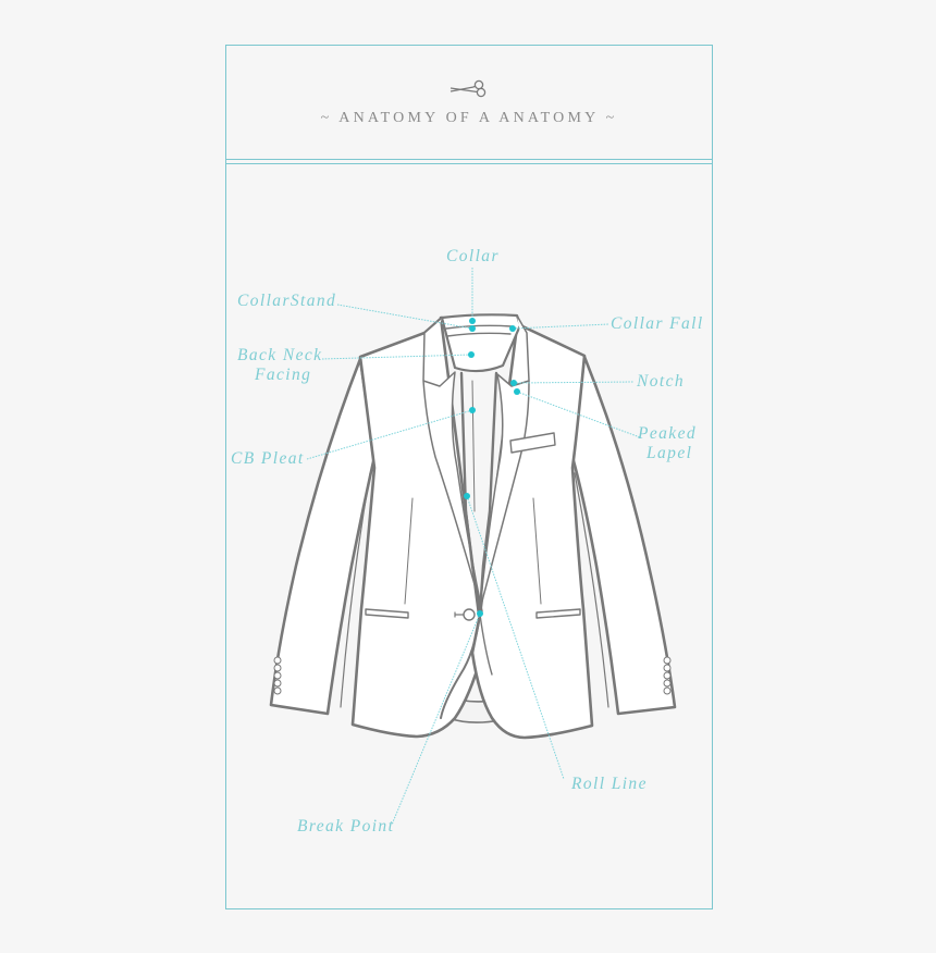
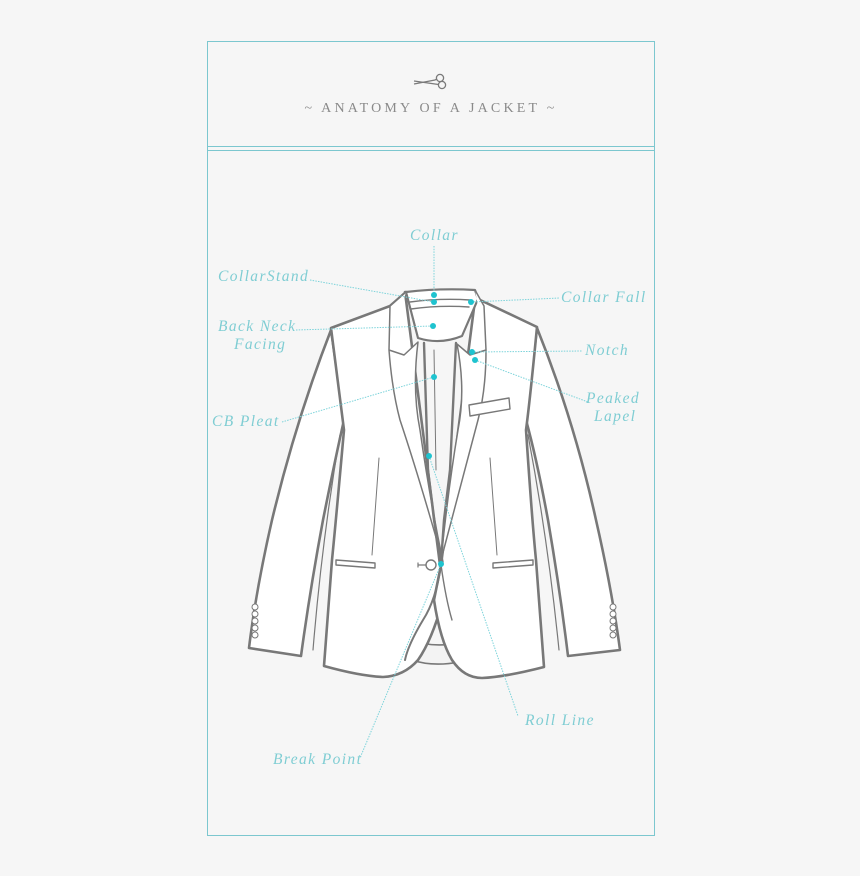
- ~ ANATOMY OF A ANATOMY ~
+ ~ ANATOMY OF A JACKET ~
  Collar
  CollarStand
  Back Neck
  Facing
  CB Pleat
  Collar Fall
  Notch
  Peaked
  Lapel
  Roll Line
  Break Point
